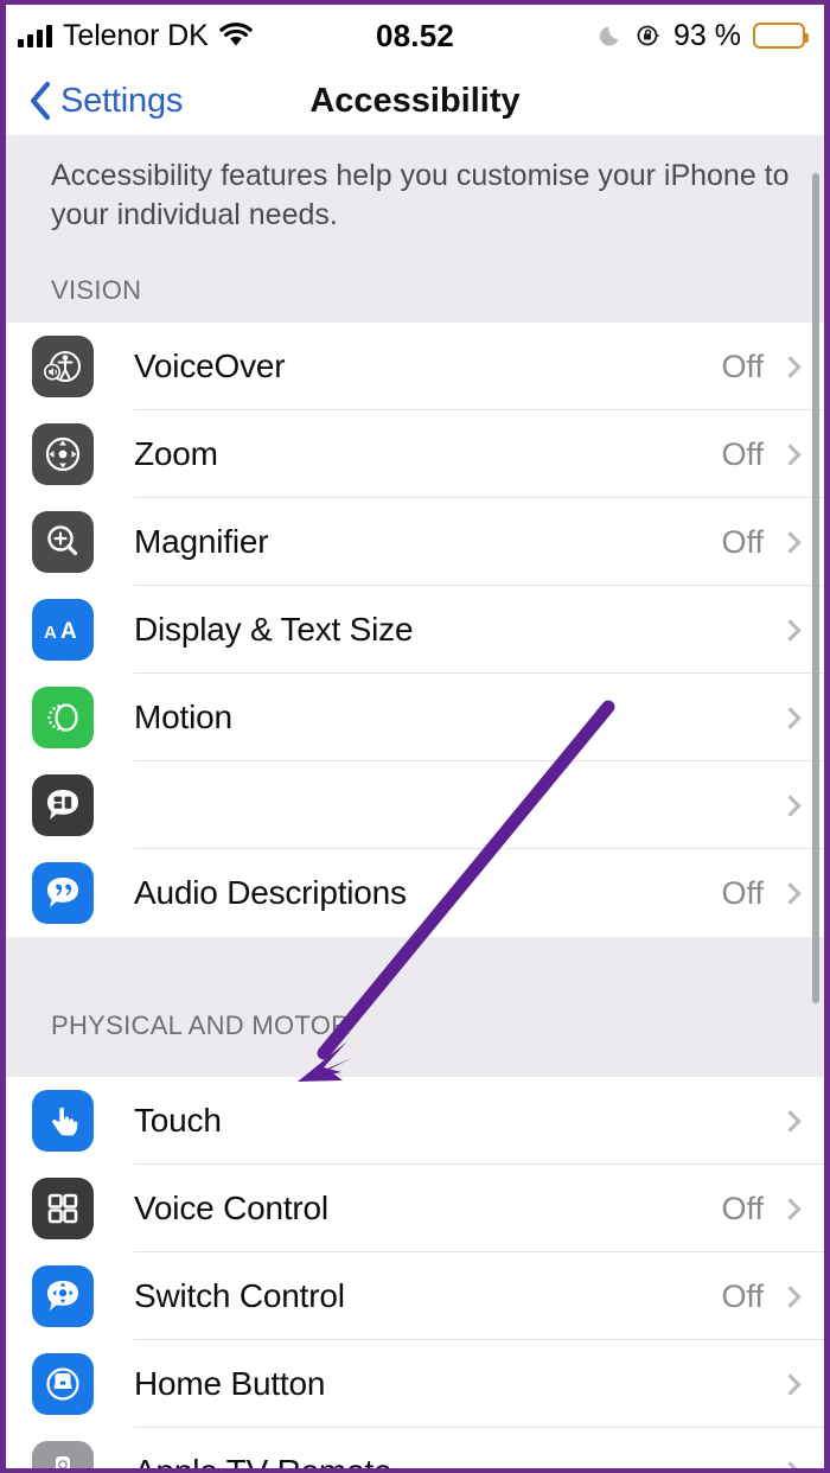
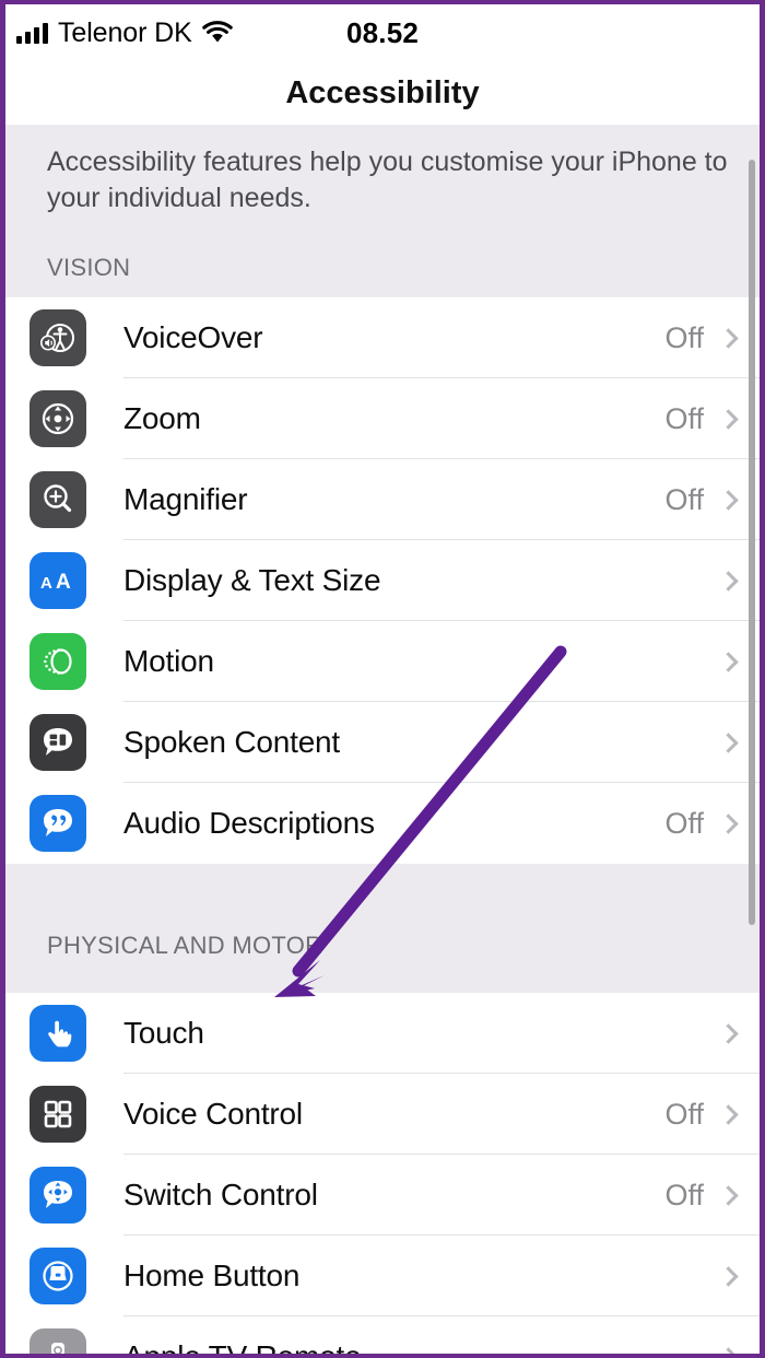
  Telenor DK
  08.52
- 93 %
- Settings
  Accessibility
  Accessibility features help you customise your iPhone to your individual needs.
  VISION
  VoiceOver
  Off
  Zoom
  Off
  Magnifier
  Off
  A
  A
  Display & Text Size
  Motion
+ Spoken Content
  Audio Descriptions
  Off
  PHYSICAL AND MOTO
  Touch
  Voice Control
  Off
  Switch Control
  Off
  Home Button
